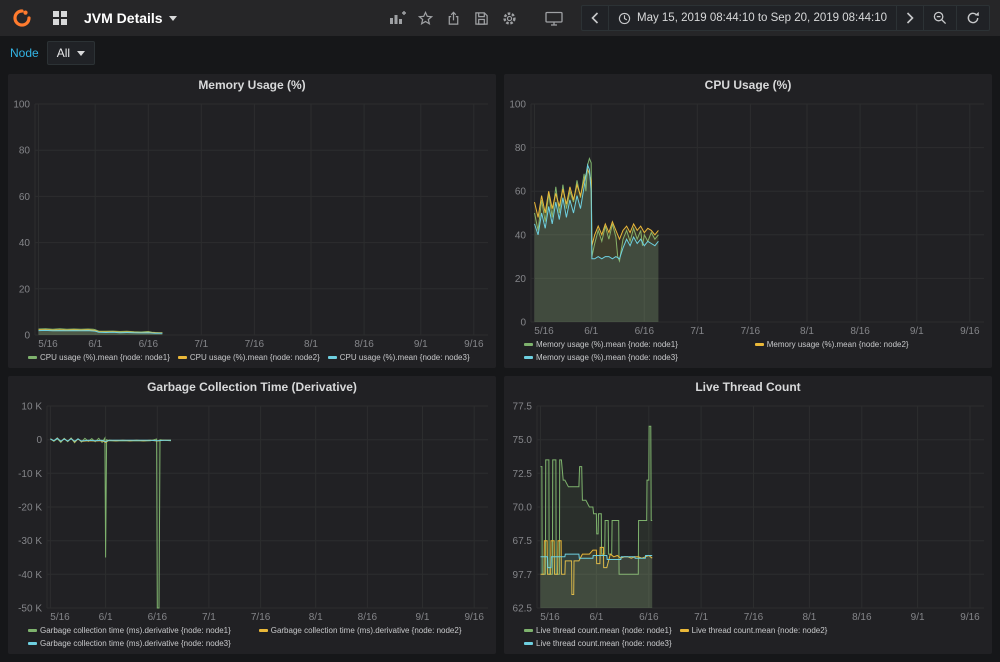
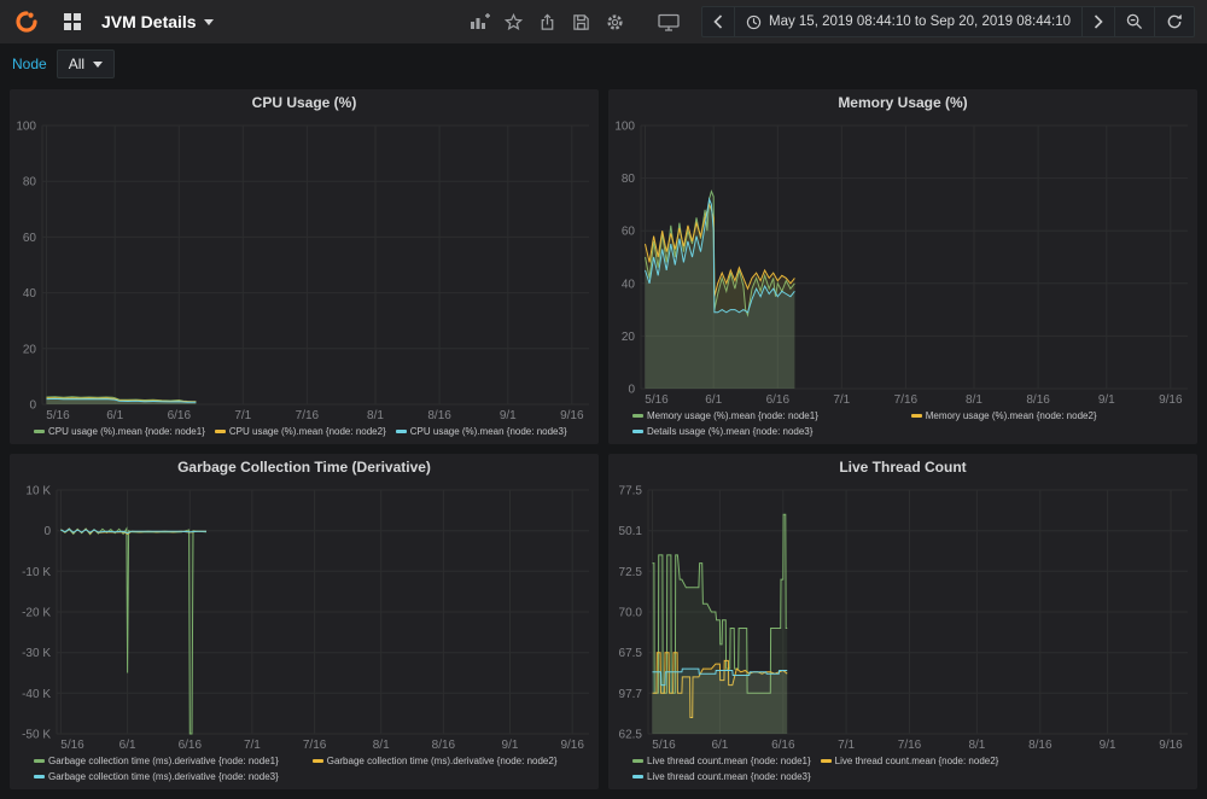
  JVM Details
  May 15, 2019 08:44:10 to Sep 20, 2019 08:44:10
  Node
  All
- Memory Usage (%)
+ CPU Usage (%)
  0
  20
  40
  60
  80
  100
  5/16
  6/1
  6/16
  7/1
  7/16
  8/1
  8/16
  9/1
  9/16
  CPU usage (%).mean {node: node1}
  CPU usage (%).mean {node: node2}
  CPU usage (%).mean {node: node3}
- CPU Usage (%)
+ Memory Usage (%)
  0
  20
  40
  60
  80
  100
  5/16
  6/1
  6/16
  7/1
  7/16
  8/1
  8/16
  9/1
  9/16
  Memory usage (%).mean {node: node1}
  Memory usage (%).mean {node: node2}
- Memory usage (%).mean {node: node3}
+ Details usage (%).mean {node: node3}
  Garbage Collection Time (Derivative)
  10 K
  0
  -10 K
  -20 K
  -30 K
  -40 K
  -50 K
  5/16
  6/1
  6/16
  7/1
  7/16
  8/1
  8/16
  9/1
  9/16
  Garbage collection time (ms).derivative {node: node1}
  Garbage collection time (ms).derivative {node: node2}
  Garbage collection time (ms).derivative {node: node3}
  Live Thread Count
  62.5
  97.7
  67.5
  70.0
  72.5
- 75.0
+ 50.1
  77.5
  5/16
  6/1
  6/16
  7/1
  7/16
  8/1
  8/16
  9/1
  9/16
  Live thread count.mean {node: node1}
  Live thread count.mean {node: node2}
  Live thread count.mean {node: node3}
